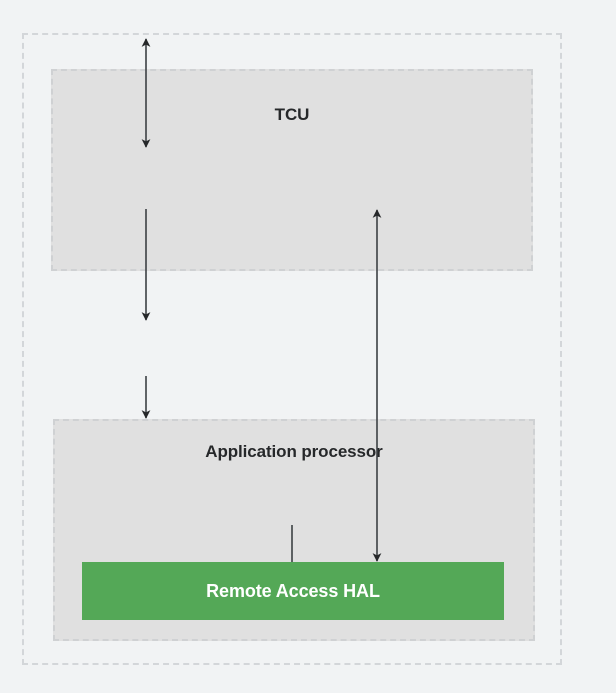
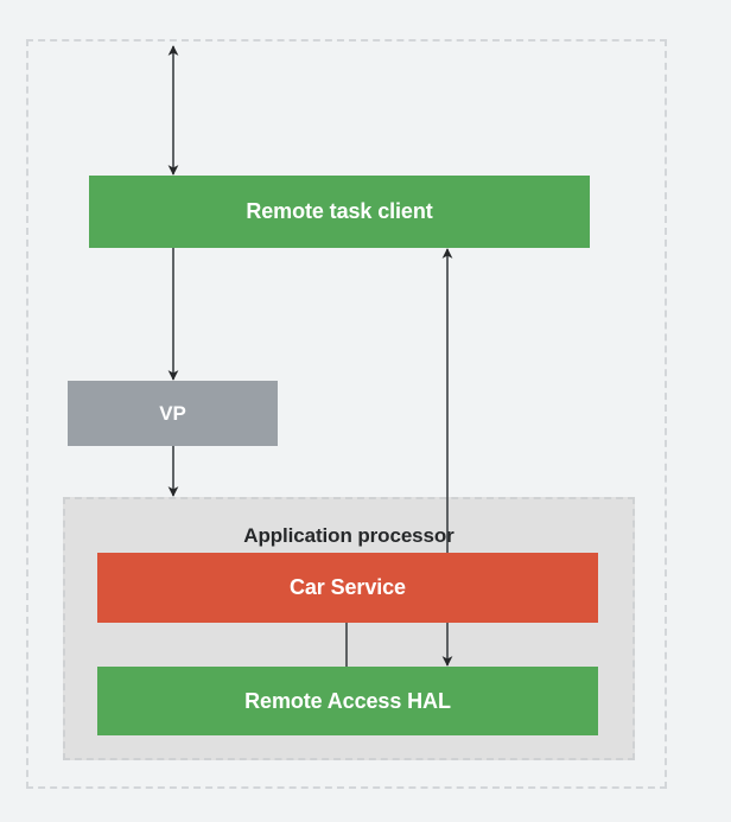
- TCU
  Application processor
+ Remote task client
+ VP
+ Car Service
  Remote Access HAL
